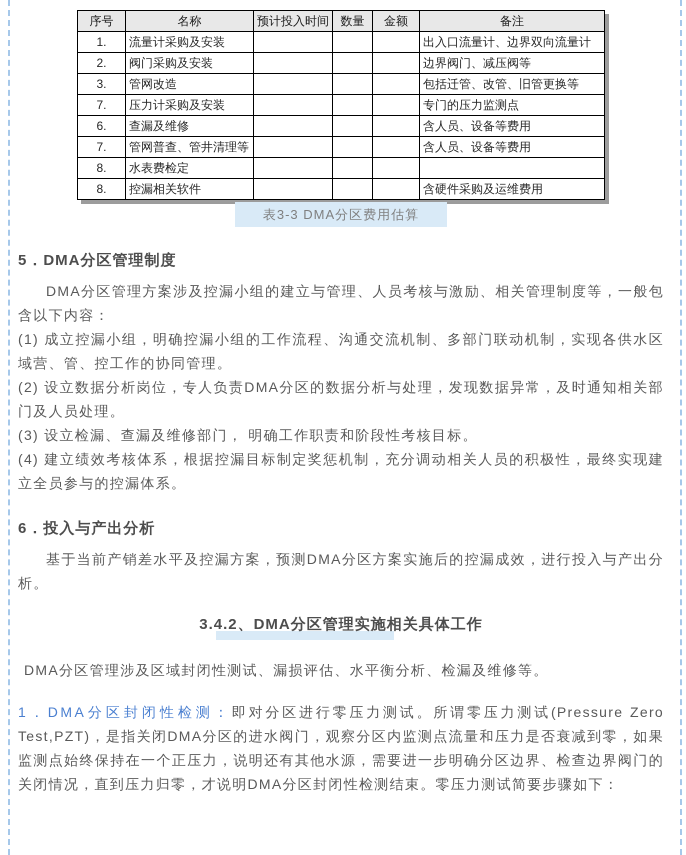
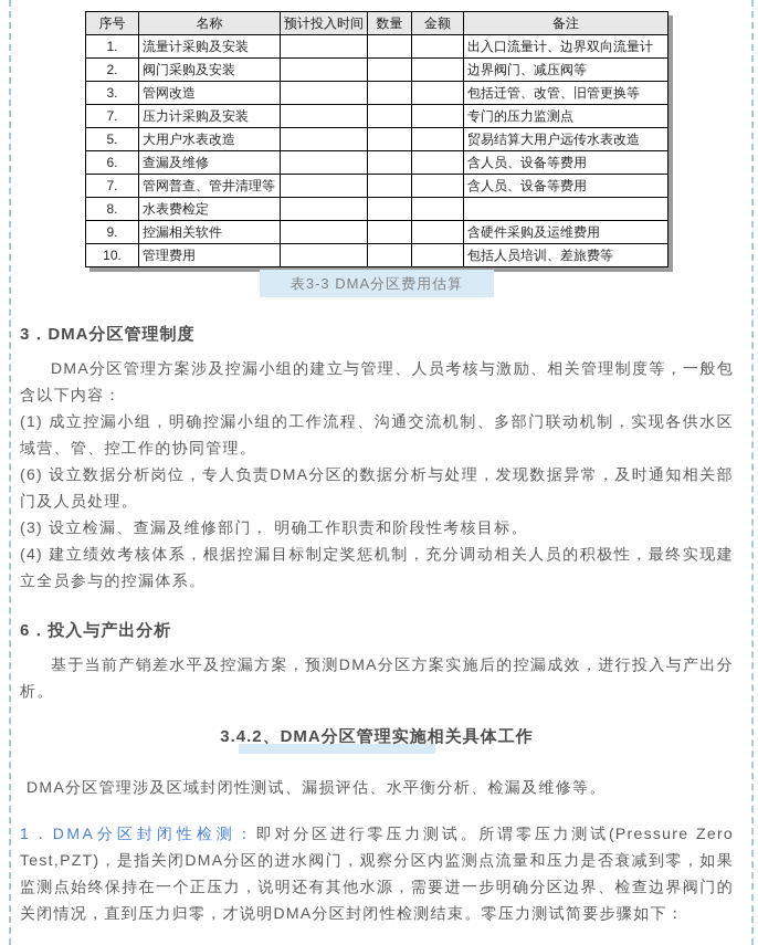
  序号	名称	预计投入时间	数量	金额	备注
  1.	流量计采购及安装				出入口流量计、边界双向流量计
  2.	阀门采购及安装				边界阀门、减压阀等
  3.	管网改造				包括迁管、改管、旧管更换等
  7.	压力计采购及安装				专门的压力监测点
+ 5.	大用户水表改造				贸易结算大用户远传水表改造
  6.	查漏及维修				含人员、设备等费用
  7.	管网普查、管井清理等				含人员、设备等费用
  8.	水表费检定
- 8.	控漏相关软件				含硬件采购及运维费用
+ 9.	控漏相关软件				含硬件采购及运维费用
+ 10.	管理费用				包括人员培训、差旅费等
  表3-3 DMA分区费用估算
- 5．DMA分区管理制度
+ 3．DMA分区管理制度
  DMA分区管理方案涉及控漏小组的建立与管理、人员考核与激励、相关管理制度等，一般包含以下内容：
  (1) 成立控漏小组，明确控漏小组的工作流程、沟通交流机制、多部门联动机制，实现各供水区域营、管、控工作的协同管理。
- (2) 设立数据分析岗位，专人负责DMA分区的数据分析与处理，发现数据异常，及时通知相关部门及人员处理。
+ (6) 设立数据分析岗位，专人负责DMA分区的数据分析与处理，发现数据异常，及时通知相关部门及人员处理。
  (3) 设立检漏、查漏及维修部门， 明确工作职责和阶段性考核目标。
  (4) 建立绩效考核体系，根据控漏目标制定奖惩机制，充分调动相关人员的积极性，最终实现建立全员参与的控漏体系。
  6．投入与产出分析
  基于当前产销差水平及控漏方案，预测DMA分区方案实施后的控漏成效，进行投入与产出分析。
  3.4.2、DMA分区管理实施相关具体工作
  DMA分区管理涉及区域封闭性测试、漏损评估、水平衡分析、检漏及维修等。
  1．DMA分区封闭性检测：即对分区进行零压力测试。所谓零压力测试(Pressure Zero Test,PZT)，是指关闭DMA分区的进水阀门，观察分区内监测点流量和压力是否衰减到零，如果监测点始终保持在一个正压力，说明还有其他水源，需要进一步明确分区边界、检查边界阀门的关闭情况，直到压力归零，才说明DMA分区封闭性检测结束。零压力测试简要步骤如下：
